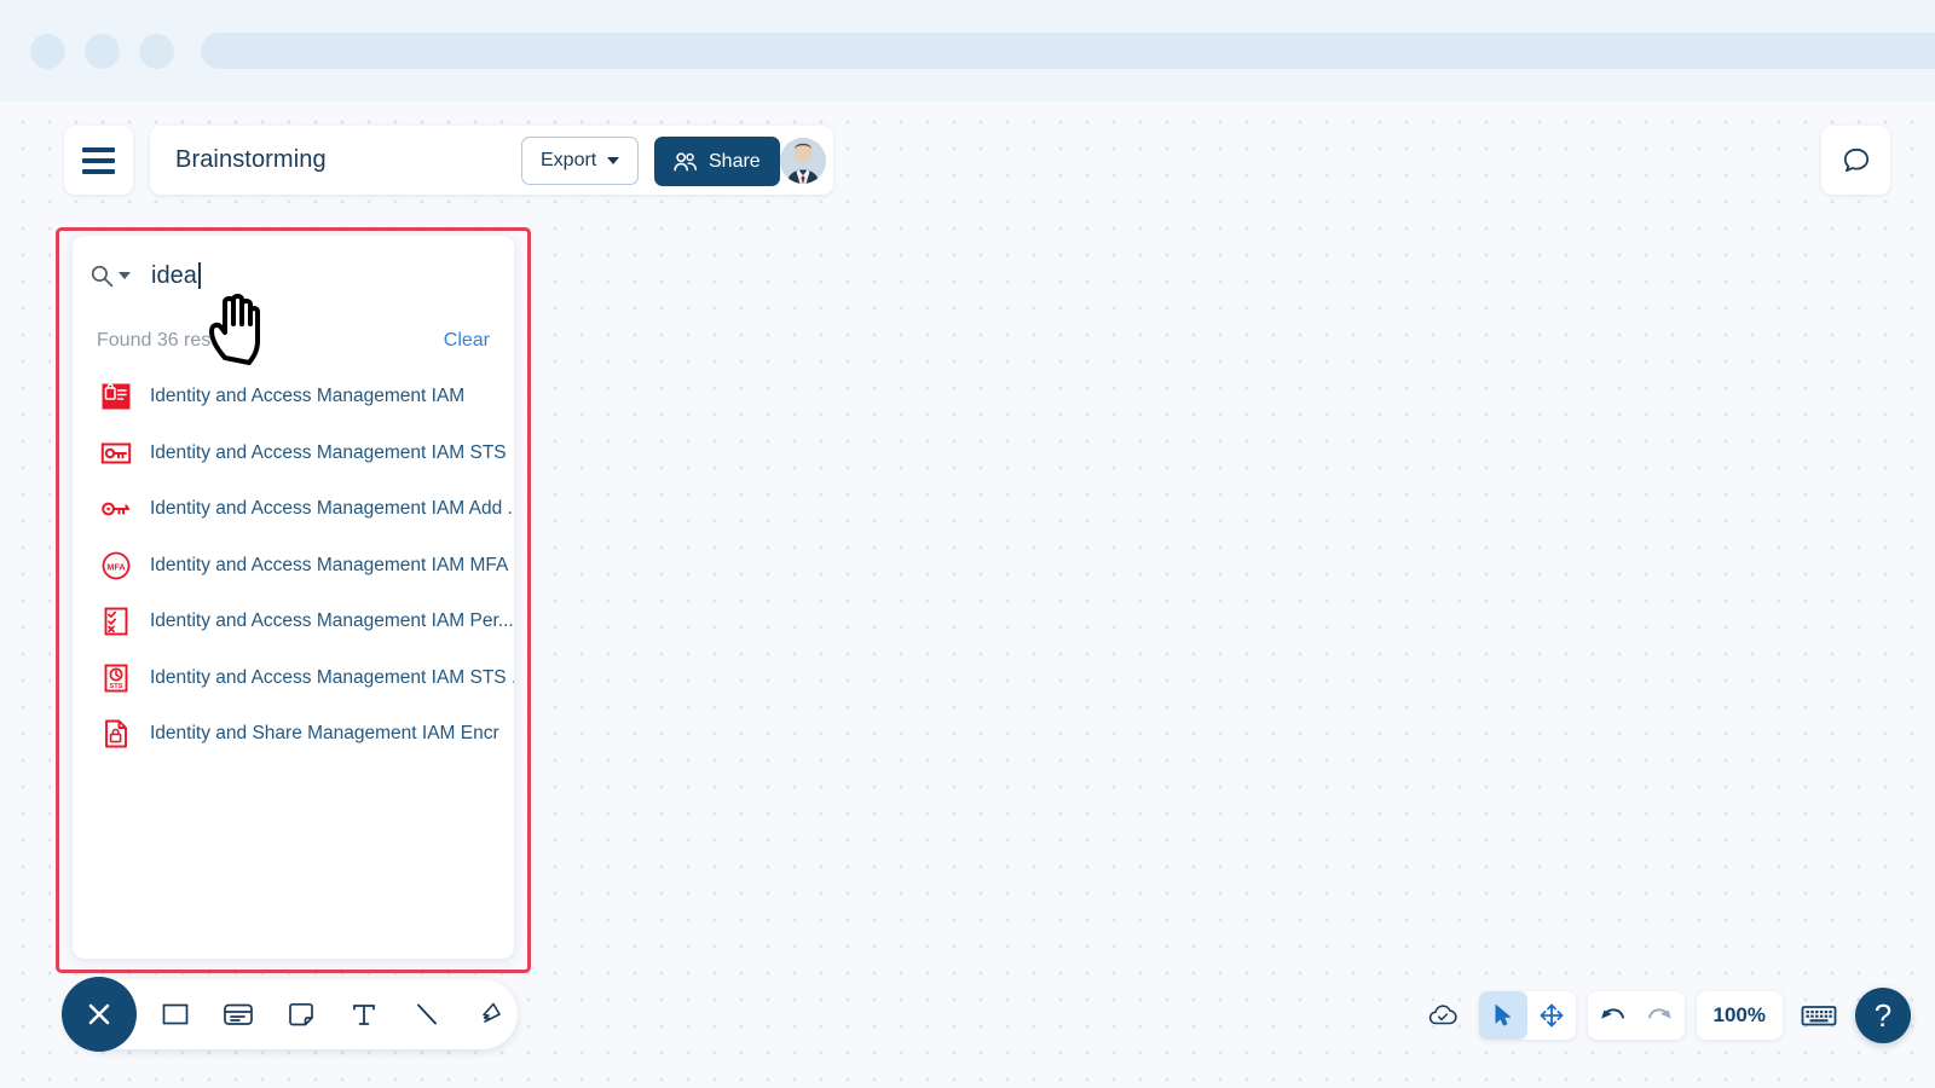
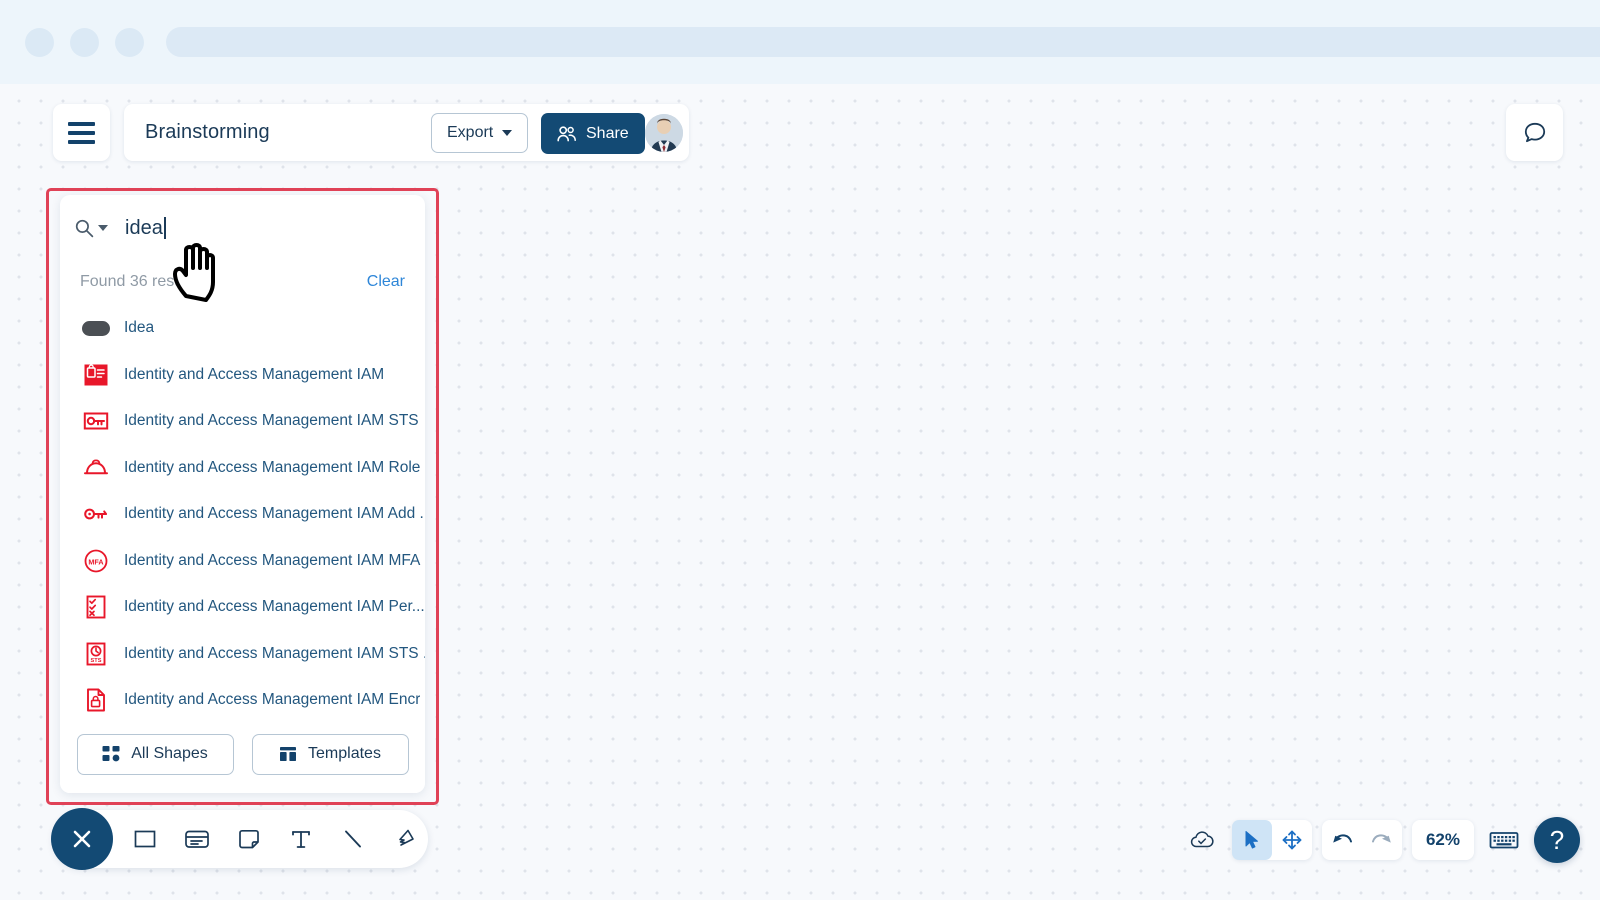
  Brainstorming
  Export
  Share
  idea
  Found 36 res
  Clear
+ Idea
  Identity and Access Management IAM
  Identity and Access Management IAM STS
+ Identity and Access Management IAM Role
  Identity and Access Management IAM Add .
  MFA
  Identity and Access Management IAM MFA
  Identity and Access Management IAM Per...
  Identity and Access Management IAM STS
- Identity and Share Management IAM Encr
+ Identity and Access Management IAM Encr
+ All Shapes
+ Templates
- 100%
+ 62%
  ?
